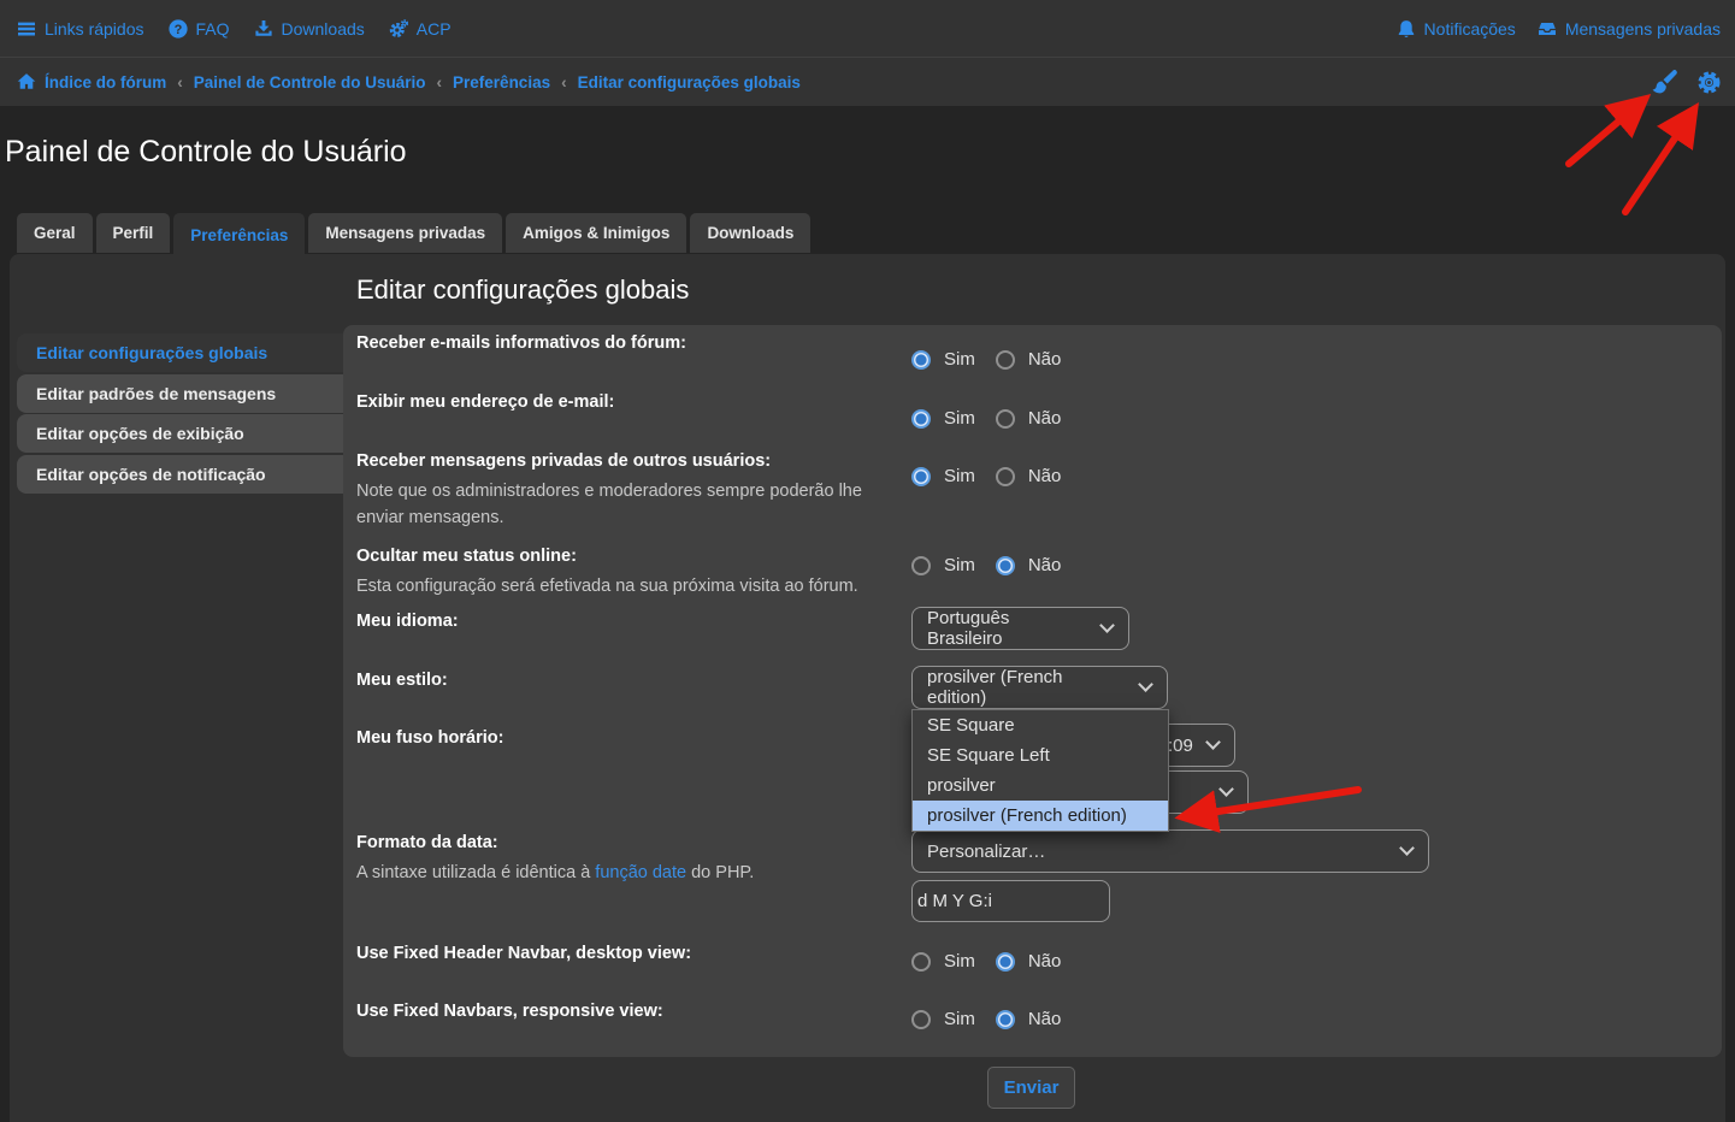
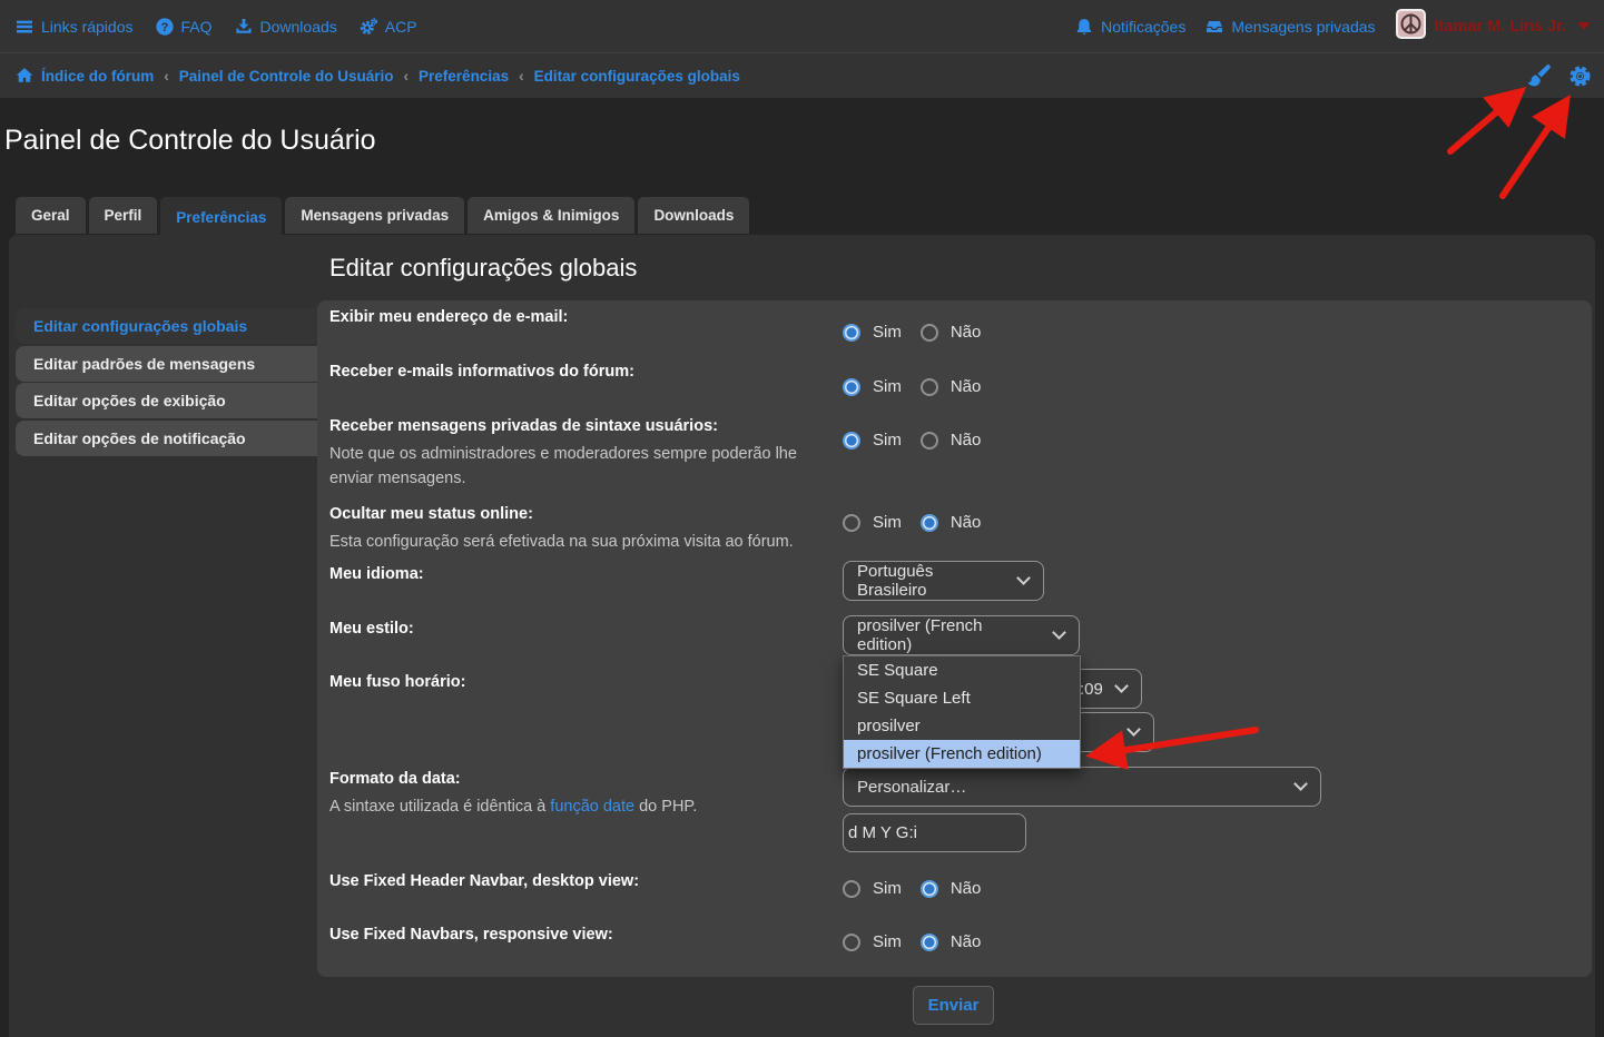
  Links rápidos
  ?
  FAQ
  Downloads
  ACP
  Notificações
  Mensagens privadas
+ Itamar M. Lins Jr.
  Índice do fórum
  ‹
  Painel de Controle do Usuário
  ‹
  Preferências
  ‹
  Editar configurações globais
  Painel de Controle do Usuário
  Geral
  Perfil
  Preferências
  Mensagens privadas
  Amigos & Inimigos
  Downloads
  Editar configurações globais
  Editar configurações globais
  Editar padrões de mensagens
  Editar opções de exibição
  Editar opções de notificação
- Receber e-mails informativos do fórum:
+ Exibir meu endereço de e-mail:
  Sim
  Não
- Exibir meu endereço de e-mail:
+ Receber e-mails informativos do fórum:
  Sim
  Não
- Receber mensagens privadas de outros usuários:
+ Receber mensagens privadas de sintaxe usuários:
  Note que os administradores e moderadores sempre poderão lhe enviar mensagens.
  Sim
  Não
  Ocultar meu status online:
  Esta configuração será efetivada na sua próxima visita ao fórum.
  Sim
  Não
  Meu idioma:
  Português Brasileiro
  Meu estilo:
  prosilver (French edition)
  Meu fuso horário:
  :09
  Formato da data:
  Personalizar…
  A sintaxe utilizada é idêntica à função date do PHP.
  d M Y G:i
  Use Fixed Header Navbar, desktop view:
  Sim
  Não
  Use Fixed Navbars, responsive view:
  Sim
  Não
  SE Square
  SE Square Left
  prosilver
  prosilver (French edition)
  Enviar
